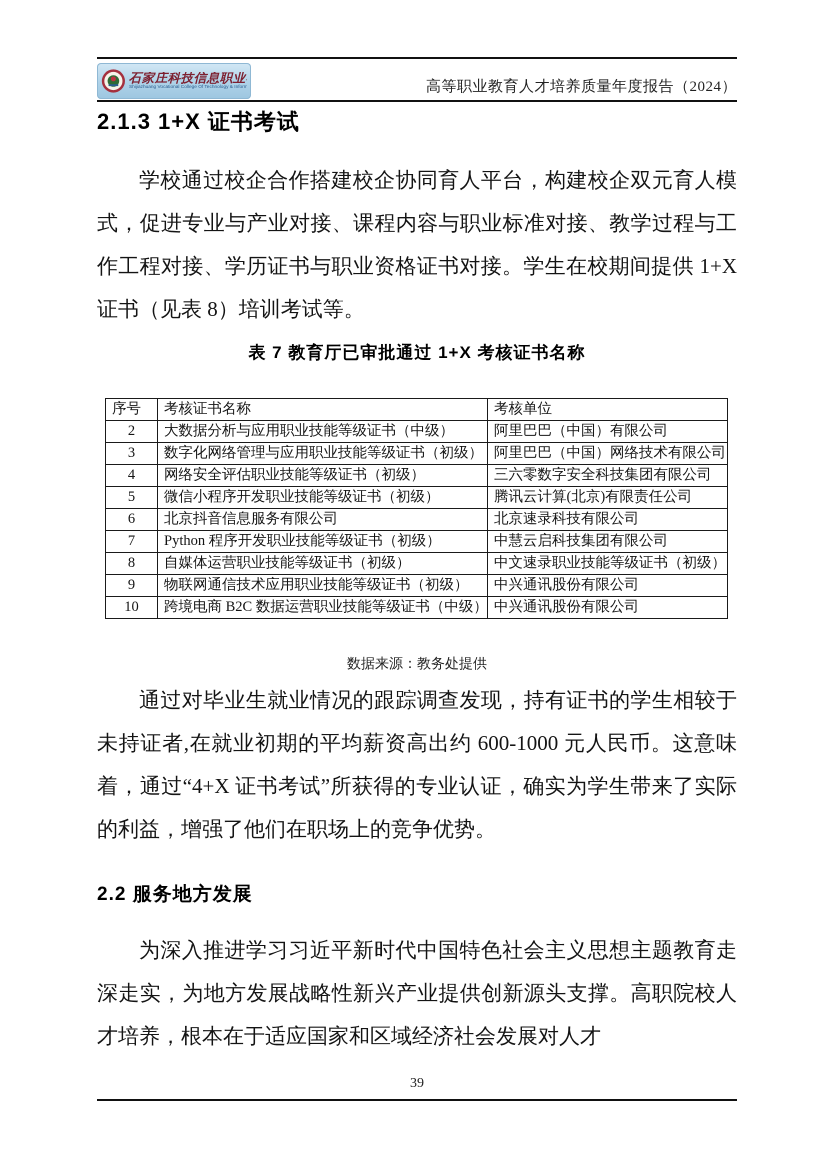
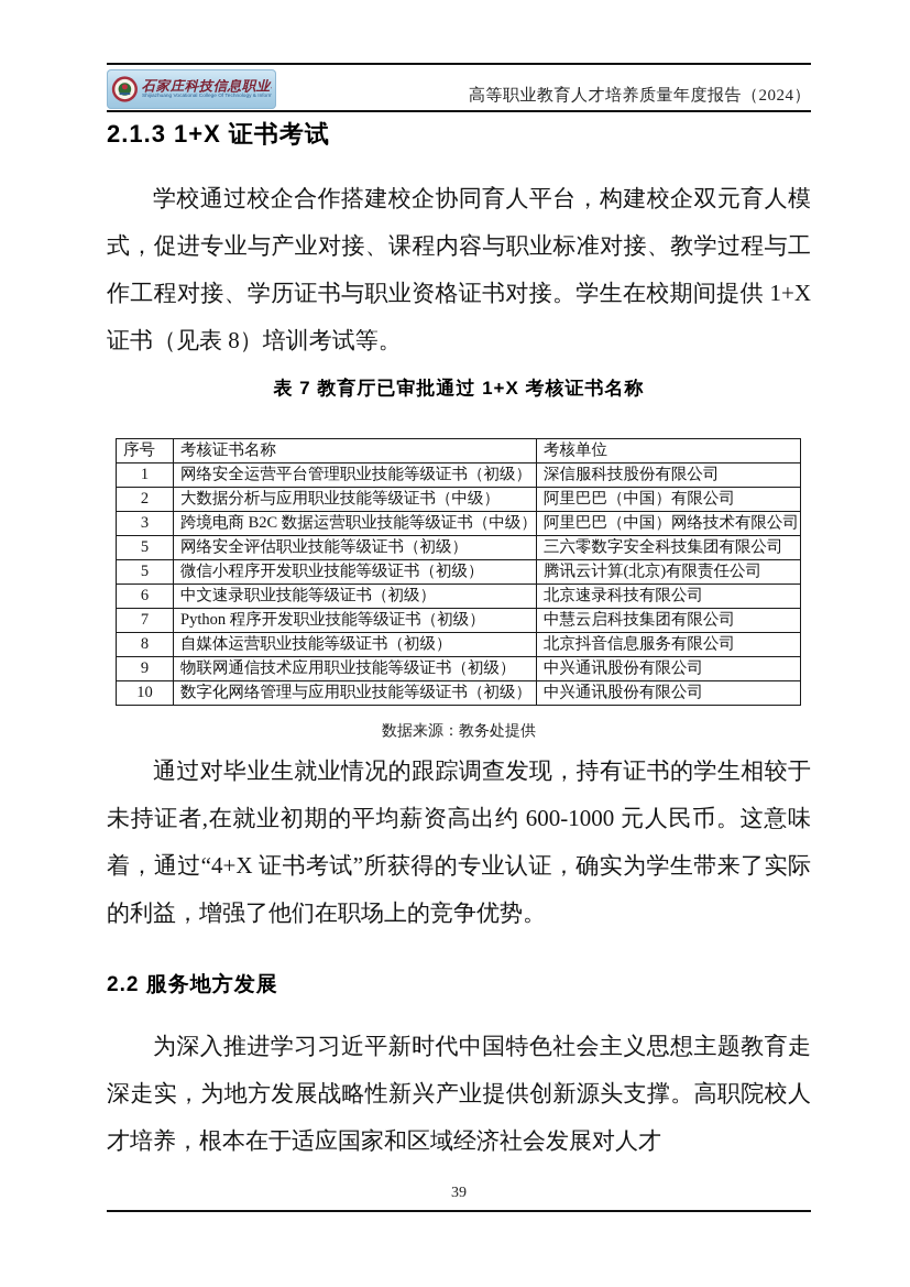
  石家庄科技信息职业
  高等职业教育人才培养质量年度报告（2024）
  2.1.3 1+X 证书考试
  学校通过校企合作搭建校企协同育人平台，构建校企双元育人模式，促进专业与产业对接、课程内容与职业标准对接、教学过程与工作工程对接、学历证书与职业资格证书对接。学生在校期间提供 1+X 证书（见表 8）培训考试等。
  表 7 教育厅已审批通过 1+X 考核证书名称
  序号	考核证书名称	考核单位
+ 1	网络安全运营平台管理职业技能等级证书（初级）	深信服科技股份有限公司
  2	大数据分析与应用职业技能等级证书（中级）	阿里巴巴（中国）有限公司
- 3	数字化网络管理与应用职业技能等级证书（初级）	阿里巴巴（中国）网络技术有限公司
+ 3	跨境电商 B2C 数据运营职业技能等级证书（中级）	阿里巴巴（中国）网络技术有限公司
- 4	网络安全评估职业技能等级证书（初级）	三六零数字安全科技集团有限公司
+ 5	网络安全评估职业技能等级证书（初级）	三六零数字安全科技集团有限公司
  5	微信小程序开发职业技能等级证书（初级）	腾讯云计算(北京)有限责任公司
- 6	北京抖音信息服务有限公司	北京速录科技有限公司
+ 6	中文速录职业技能等级证书（初级）	北京速录科技有限公司
  7	Python 程序开发职业技能等级证书（初级）	中慧云启科技集团有限公司
- 8	自媒体运营职业技能等级证书（初级）	中文速录职业技能等级证书（初级）
+ 8	自媒体运营职业技能等级证书（初级）	北京抖音信息服务有限公司
  9	物联网通信技术应用职业技能等级证书（初级）	中兴通讯股份有限公司
- 10	跨境电商 B2C 数据运营职业技能等级证书（中级）	中兴通讯股份有限公司
+ 10	数字化网络管理与应用职业技能等级证书（初级）	中兴通讯股份有限公司
  数据来源：教务处提供
  通过对毕业生就业情况的跟踪调查发现，持有证书的学生相较于未持证者,在就业初期的平均薪资高出约 600-1000 元人民币。这意味着，通过“4+X 证书考试”所获得的专业认证，确实为学生带来了实际的利益，增强了他们在职场上的竞争优势。
  2.2 服务地方发展
  为深入推进学习习近平新时代中国特色社会主义思想主题教育走深走实，为地方发展战略性新兴产业提供创新源头支撑。高职院校人才培养，根本在于适应国家和区域经济社会发展对人才
  39
